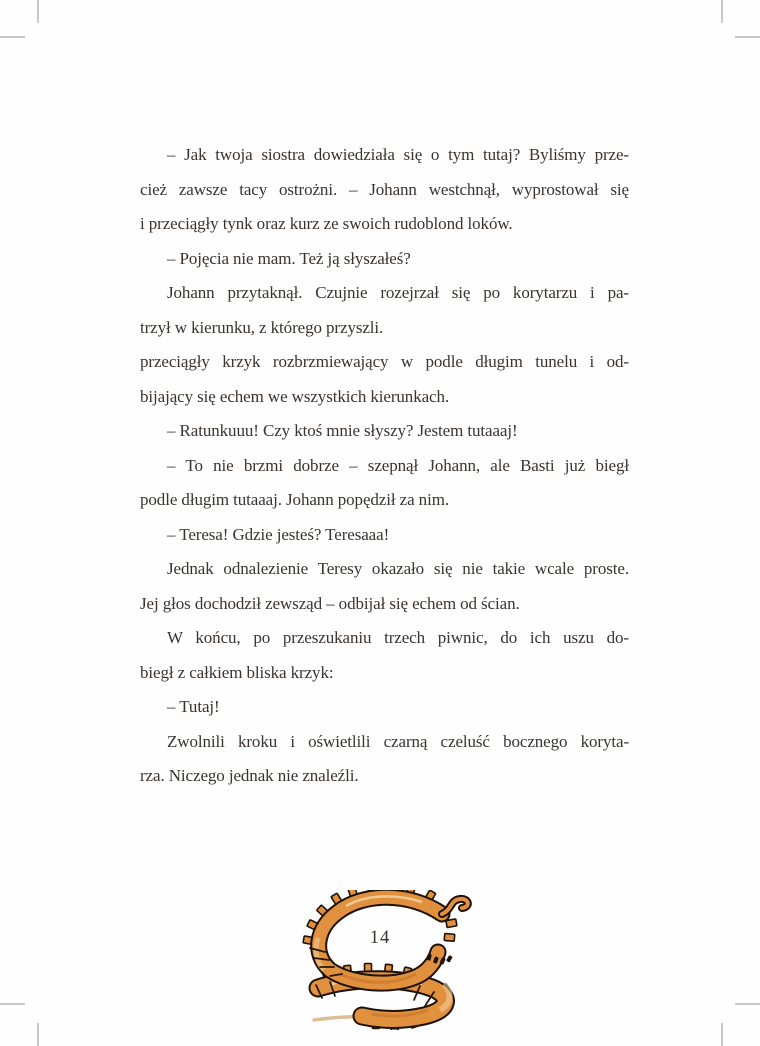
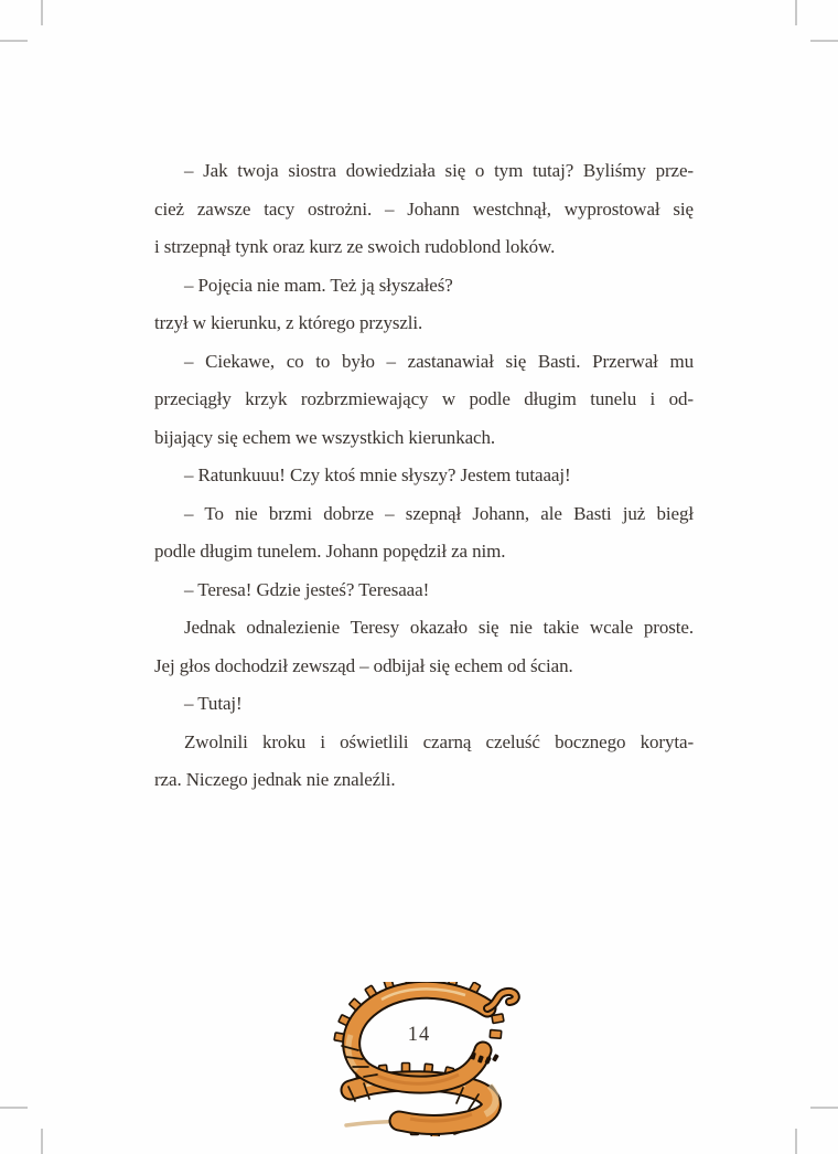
  – Jak twoja siostra dowiedziała się o tym tutaj? Byliśmy prze-
  cież zawsze tacy ostrożni. – Johann westchnął, wyprostował się
- i przeciągły tynk oraz kurz ze swoich rudoblond loków.
+ i strzepnął tynk oraz kurz ze swoich rudoblond loków.
  – Pojęcia nie mam. Też ją słyszałeś?
- Johann przytaknął. Czujnie rozejrzał się po korytarzu i pa-
  trzył w kierunku, z którego przyszli.
+ – Ciekawe, co to było – zastanawiał się Basti. Przerwał mu
  przeciągły krzyk rozbrzmiewający w podle długim tunelu i od-
  bijający się echem we wszystkich kierunkach.
  – Ratunkuuu! Czy ktoś mnie słyszy? Jestem tutaaaj!
  – To nie brzmi dobrze – szepnął Johann, ale Basti już biegł
- podle długim tutaaaj. Johann popędził za nim.
+ podle długim tunelem. Johann popędził za nim.
  – Teresa! Gdzie jesteś? Teresaaa!
  Jednak odnalezienie Teresy okazało się nie takie wcale proste.
  Jej głos dochodził zewsząd – odbijał się echem od ścian.
- W końcu, po przeszukaniu trzech piwnic, do ich uszu do-
- biegł z całkiem bliska krzyk:
  – Tutaj!
  Zwolnili kroku i oświetlili czarną czeluść bocznego koryta-
  rza. Niczego jednak nie znaleźli.
  14
